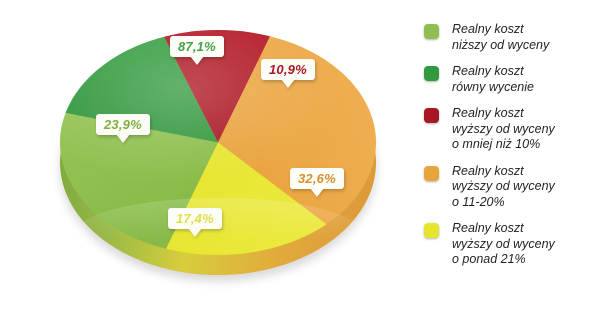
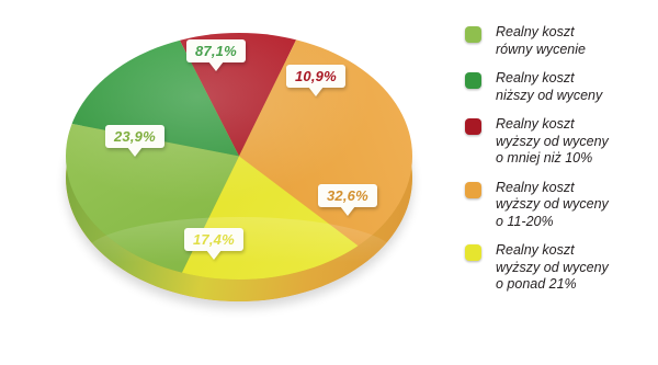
  23,9%
  87,1%
  10,9%
  32,6%
  17,4%
  Realny koszt
- niższy od wyceny
+ równy wycenie
  Realny koszt
- równy wycenie
+ niższy od wyceny
  Realny koszt
  wyższy od wyceny
  o mniej niż 10%
  Realny koszt
  wyższy od wyceny
  o 11-20%
  Realny koszt
  wyższy od wyceny
  o ponad 21%
